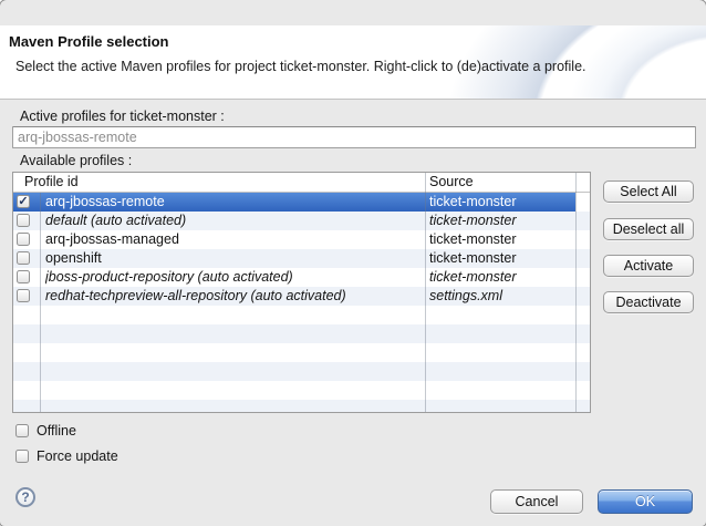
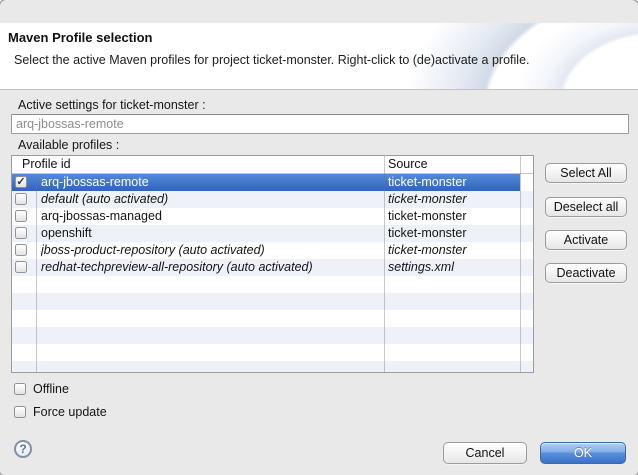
  Maven Profile selection
  Select the active Maven profiles for project ticket-monster. Right-click to (de)activate a profile.
- Active profiles for ticket-monster :
+ Active settings for ticket-monster :
  arq-jbossas-remote
  Available profiles :
  Profile id
  Source
  ✓
  arq-jbossas-remote
  ticket-monster
  default (auto activated)
  ticket-monster
  arq-jbossas-managed
  ticket-monster
  openshift
  ticket-monster
  jboss-product-repository (auto activated)
  ticket-monster
  redhat-techpreview-all-repository (auto activated)
  settings.xml
  ?
  Cancel
  OK
  Select All
  Deselect all
  Activate
  Deactivate
  Offline
  Force update
